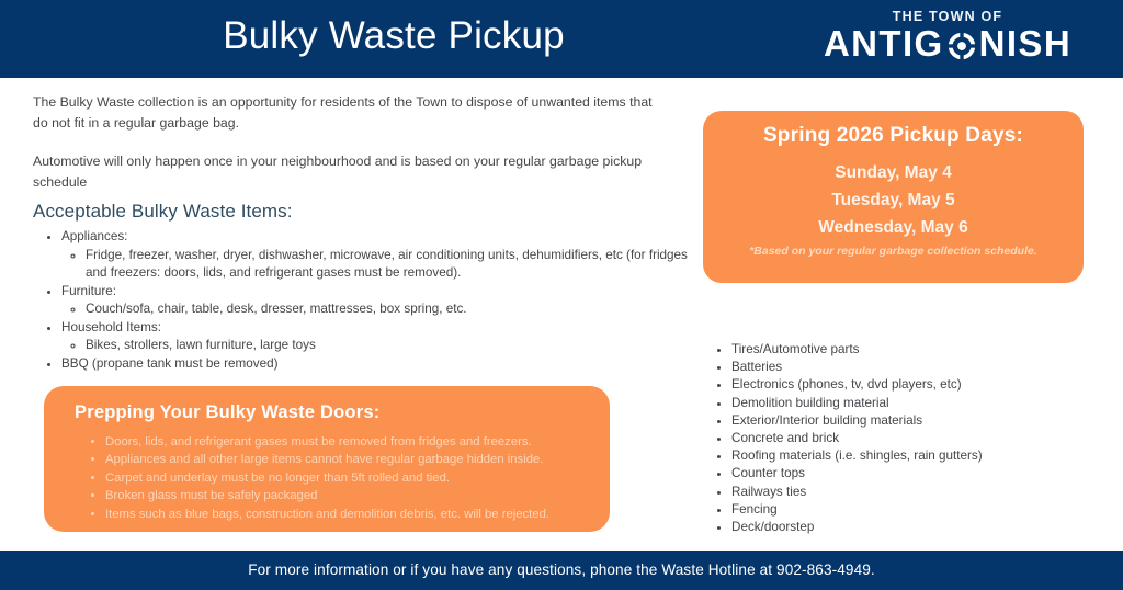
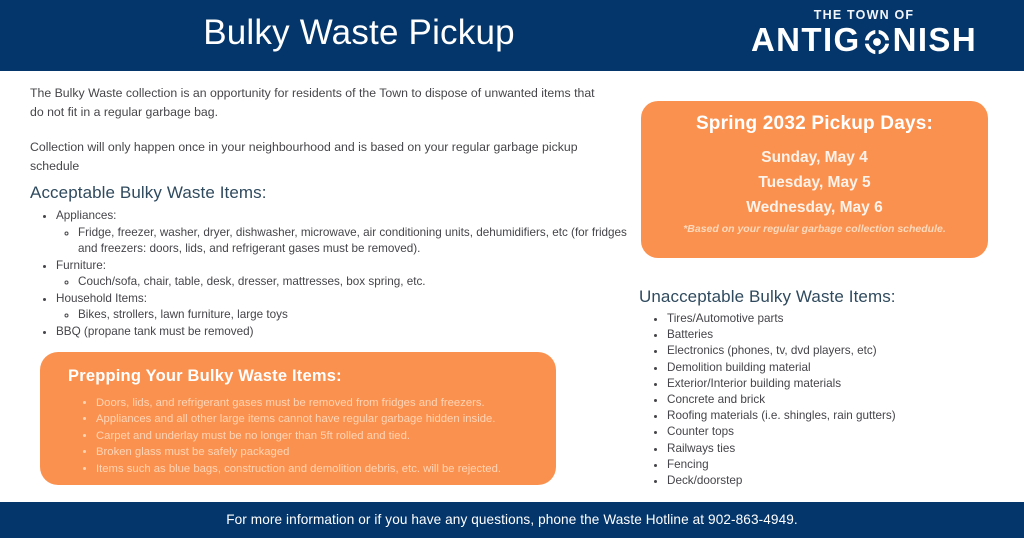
  Bulky Waste Pickup
  THE TOWN OF
  ANTIG
  NISH
  The Bulky Waste collection is an opportunity for residents of the Town to dispose of unwanted items that do not fit in a regular garbage bag.
- Automotive will only happen once in your neighbourhood and is based on your regular garbage pickup schedule
+ Collection will only happen once in your neighbourhood and is based on your regular garbage pickup schedule
  Acceptable Bulky Waste Items:
  Appliances:
  Fridge, freezer, washer, dryer, dishwasher, microwave, air conditioning units, dehumidifiers, etc (for fridges and freezers: doors, lids, and refrigerant gases must be removed).
  Furniture:
  Couch/sofa, chair, table, desk, dresser, mattresses, box spring, etc.
  Household Items:
  Bikes, strollers, lawn furniture, large toys
  BBQ (propane tank must be removed)
- Prepping Your Bulky Waste Doors:
+ Prepping Your Bulky Waste Items:
  Doors, lids, and refrigerant gases must be removed from fridges and freezers.
  Appliances and all other large items cannot have regular garbage hidden inside.
  Carpet and underlay must be no longer than 5ft rolled and tied.
  Broken glass must be safely packaged
  Items such as blue bags, construction and demolition debris, etc. will be rejected.
- Spring 2026 Pickup Days:
+ Spring 2032 Pickup Days:
  Sunday, May 4
  Tuesday, May 5
  Wednesday, May 6
  *Based on your regular garbage collection schedule.
+ Unacceptable Bulky Waste Items:
  Tires/Automotive parts
  Batteries
  Electronics (phones, tv, dvd players, etc)
  Demolition building material
  Exterior/Interior building materials
  Concrete and brick
  Roofing materials (i.e. shingles, rain gutters)
  Counter tops
  Railways ties
  Fencing
  Deck/doorstep
  For more information or if you have any questions, phone the Waste Hotline at 902-863-4949.
